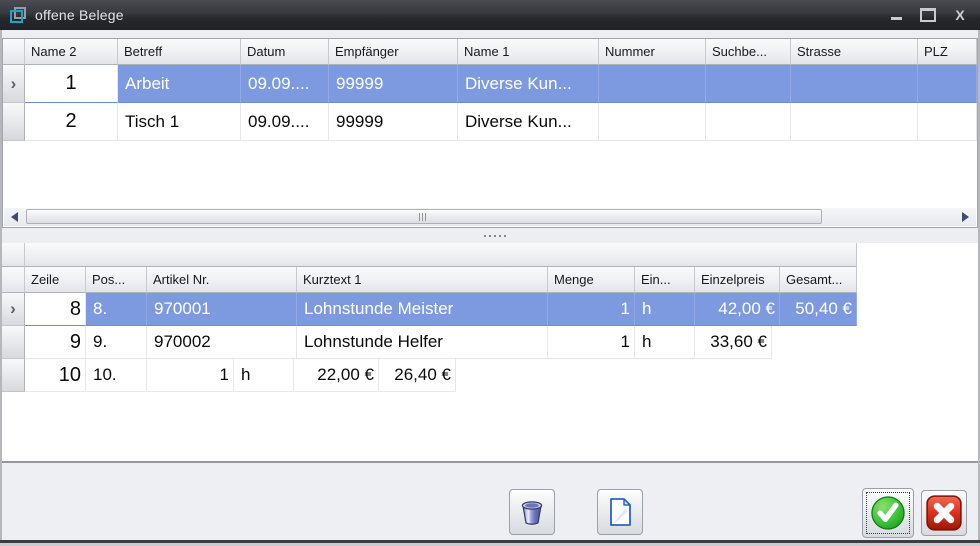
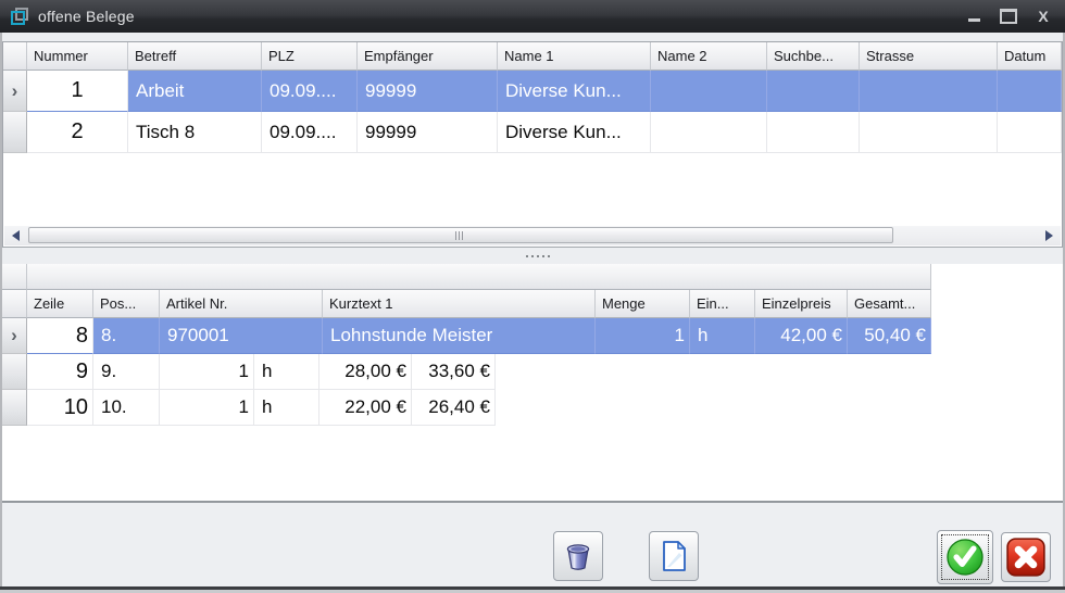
  offene Belege
  X
- Name 2
+ Nummer
  Betreff
- Datum
+ PLZ
  Empfänger
  Name 1
- Nummer
+ Name 2
  Suchbe...
  Strasse
- PLZ
+ Datum
  ›
  1
  Arbeit
  09.09....
  99999
  Diverse Kun...
  2
- Tisch 1
+ Tisch 8
  09.09....
  99999
  Diverse Kun...
  Zeile
  Pos...
  Artikel Nr.
  Kurztext 1
  Menge
  Ein...
  Einzelpreis
  Gesamt...
  ›
  8
  8.
  970001
  Lohnstunde Meister
  1
  h
  42,00 €
  50,40 €
  9
  9.
- 970002
- Lohnstunde Helfer
  1
  h
+ 28,00 €
  33,60 €
  10
  10.
  1
  h
  22,00 €
  26,40 €
